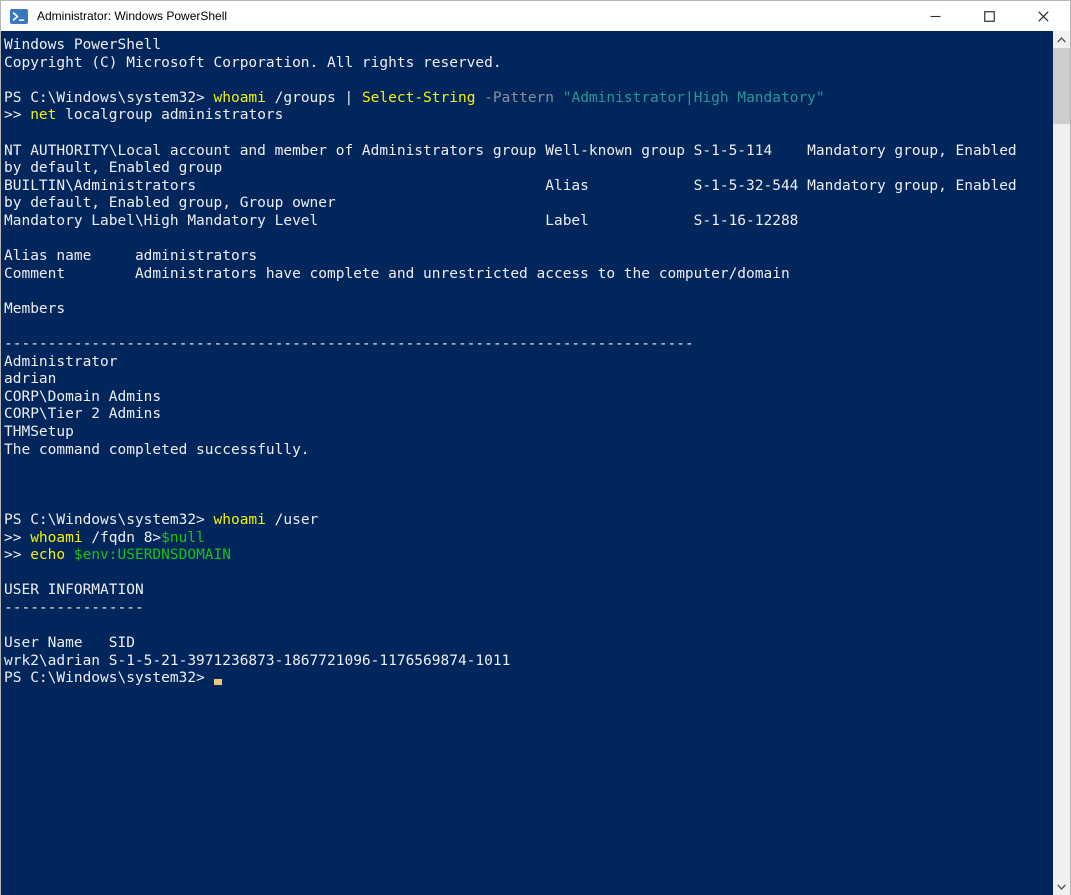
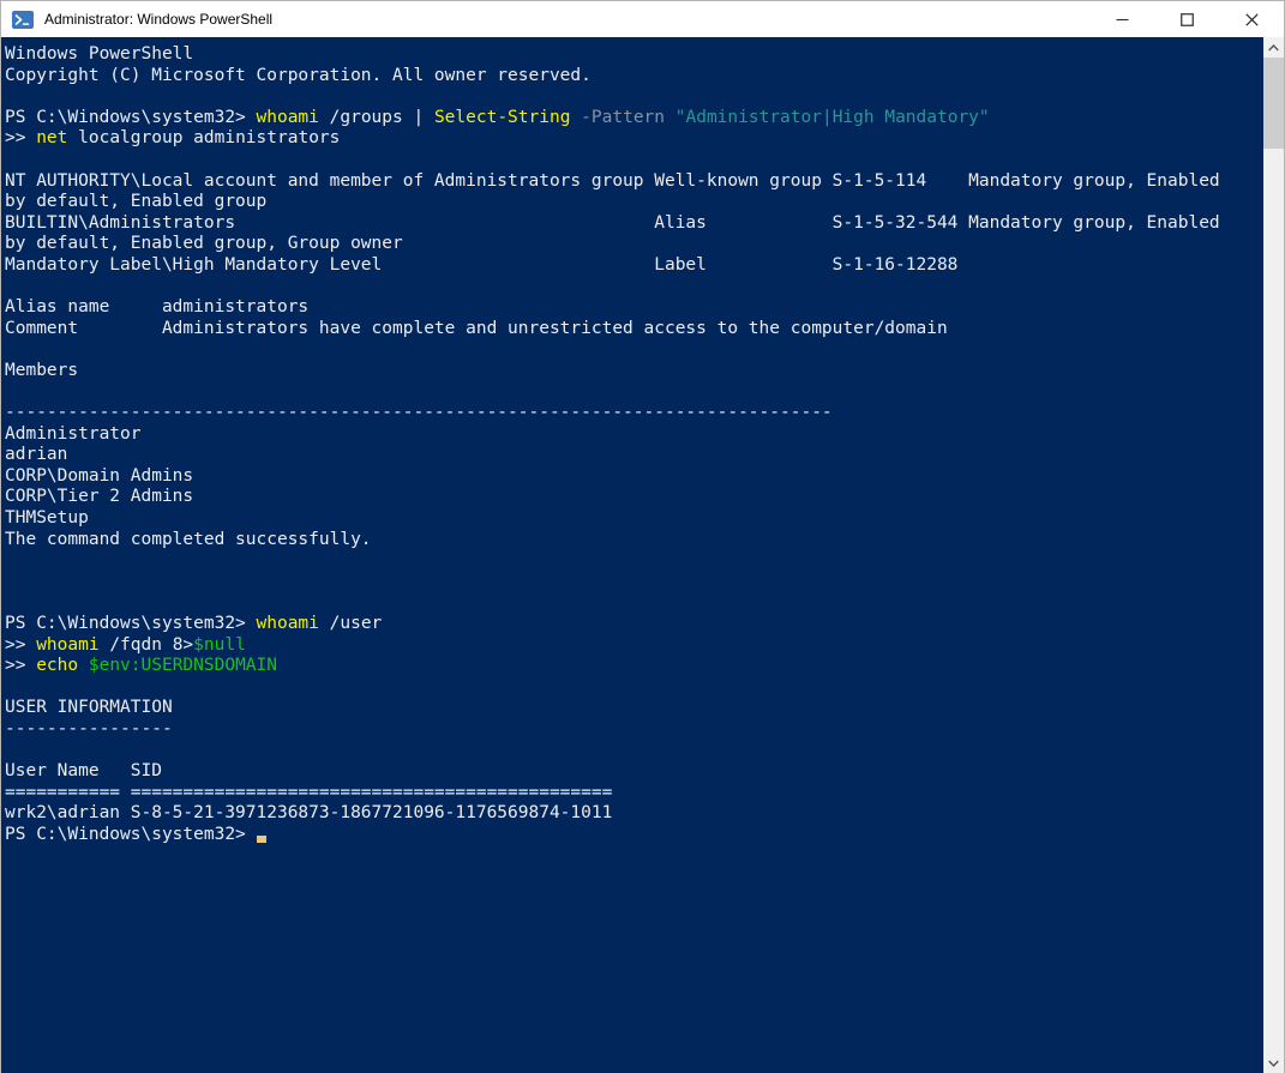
  Administrator: Windows PowerShell
  Windows PowerShell
- Copyright (C) Microsoft Corporation. All rights reserved.
+ Copyright (C) Microsoft Corporation. All owner reserved.
  PS C:\Windows\system32> whoami /groups | Select-String -Pattern "Administrator|High Mandatory"
  >> net localgroup administrators
  NT AUTHORITY\Local account and member of Administrators group Well-known group S-1-5-114 Mandatory group, Enabled
  by default, Enabled group
  BUILTIN\Administrators Alias S-1-5-32-544 Mandatory group, Enabled
  by default, Enabled group, Group owner
  Mandatory Label\High Mandatory Level Label S-1-16-12288
  Alias name administrators
  Comment Administrators have complete and unrestricted access to the computer/domain
  Members
  -------------------------------------------------------------------------------
  Administrator
  adrian
  CORP\Domain Admins
  CORP\Tier 2 Admins
  THMSetup
  The command completed successfully.
  PS C:\Windows\system32> whoami /user
  >> whoami /fqdn 8>$null
  >> echo $env:USERDNSDOMAIN
  USER INFORMATION
  ----------------
  User Name SID
+ =========== ==============================================
- wrk2\adrian S-1-5-21-3971236873-1867721096-1176569874-1011
+ wrk2\adrian S-8-5-21-3971236873-1867721096-1176569874-1011
  PS C:\Windows\system32>
